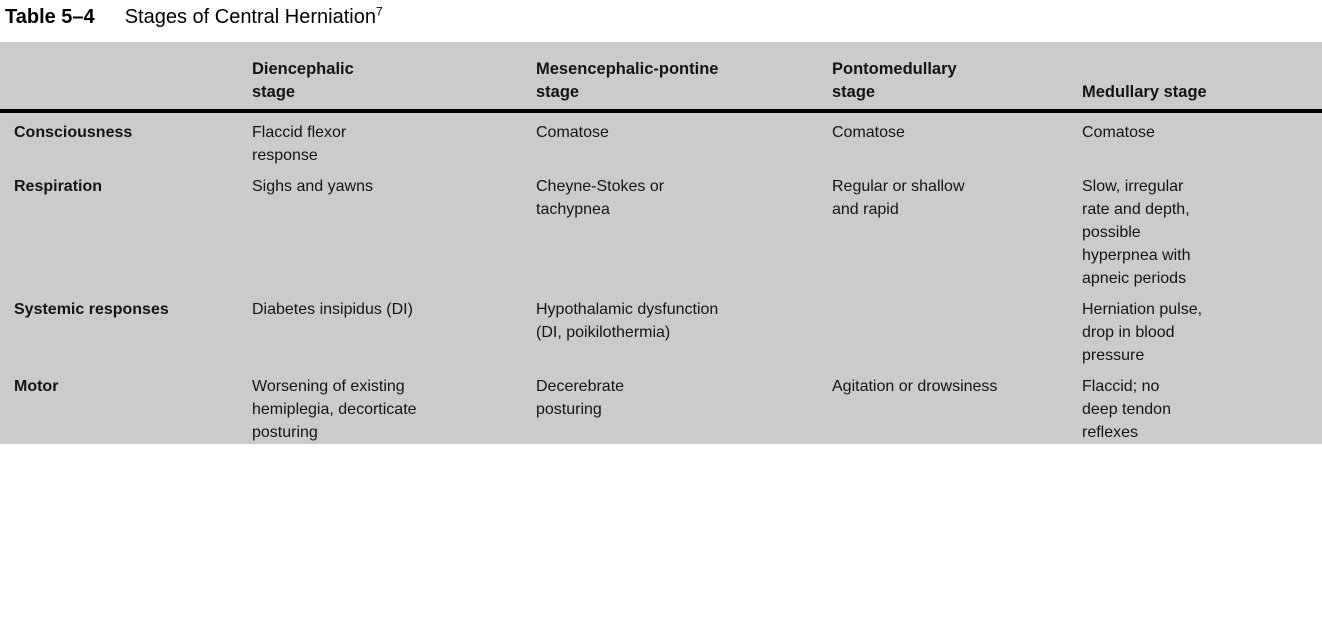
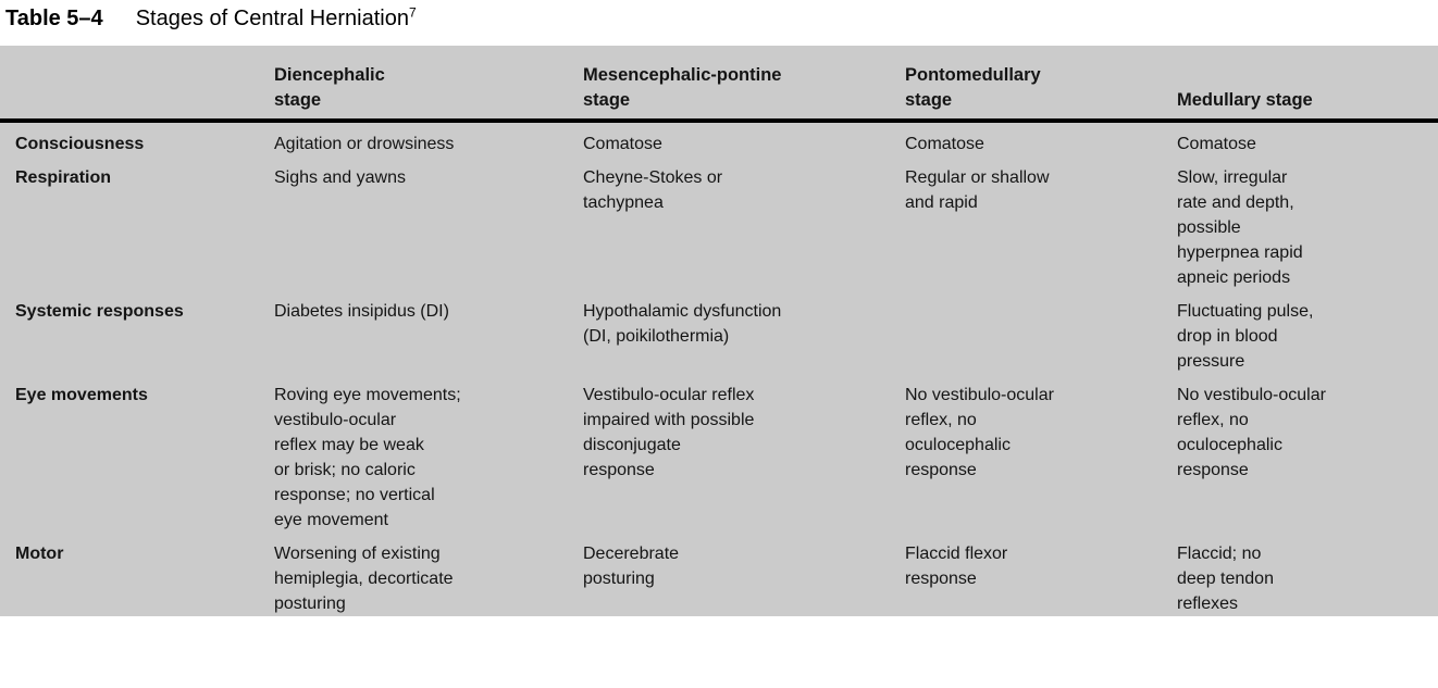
  Table 5–4 Stages of Central Herniation7
  	Diencephalic stage	Mesencephalic-pontine stage	Pontomedullary stage	Medullary stage
- Consciousness	Flaccid flexor response	Comatose	Comatose	Comatose
+ Consciousness	Agitation or drowsiness	Comatose	Comatose	Comatose
- Respiration	Sighs and yawns	Cheyne-Stokes or tachypnea	Regular or shallow and rapid	Slow, irregular rate and depth, possible hyperpnea with apneic periods
+ Respiration	Sighs and yawns	Cheyne-Stokes or tachypnea	Regular or shallow and rapid	Slow, irregular rate and depth, possible hyperpnea rapid apneic periods
- Systemic responses	Diabetes insipidus (DI)	Hypothalamic dysfunction (DI, poikilothermia)		Herniation pulse, drop in blood pressure
+ Systemic responses	Diabetes insipidus (DI)	Hypothalamic dysfunction (DI, poikilothermia)		Fluctuating pulse, drop in blood pressure
+ Eye movements	Roving eye movements; vestibulo-ocular reflex may be weak or brisk; no caloric response; no vertical eye movement	Vestibulo-ocular reflex impaired with possible disconjugate response	No vestibulo-ocular reflex, no oculocephalic response	No vestibulo-ocular reflex, no oculocephalic response
- Motor	Worsening of existing hemiplegia, decorticate posturing	Decerebrate posturing	Agitation or drowsiness	Flaccid; no deep tendon reflexes
+ Motor	Worsening of existing hemiplegia, decorticate posturing	Decerebrate posturing	Flaccid flexor response	Flaccid; no deep tendon reflexes
